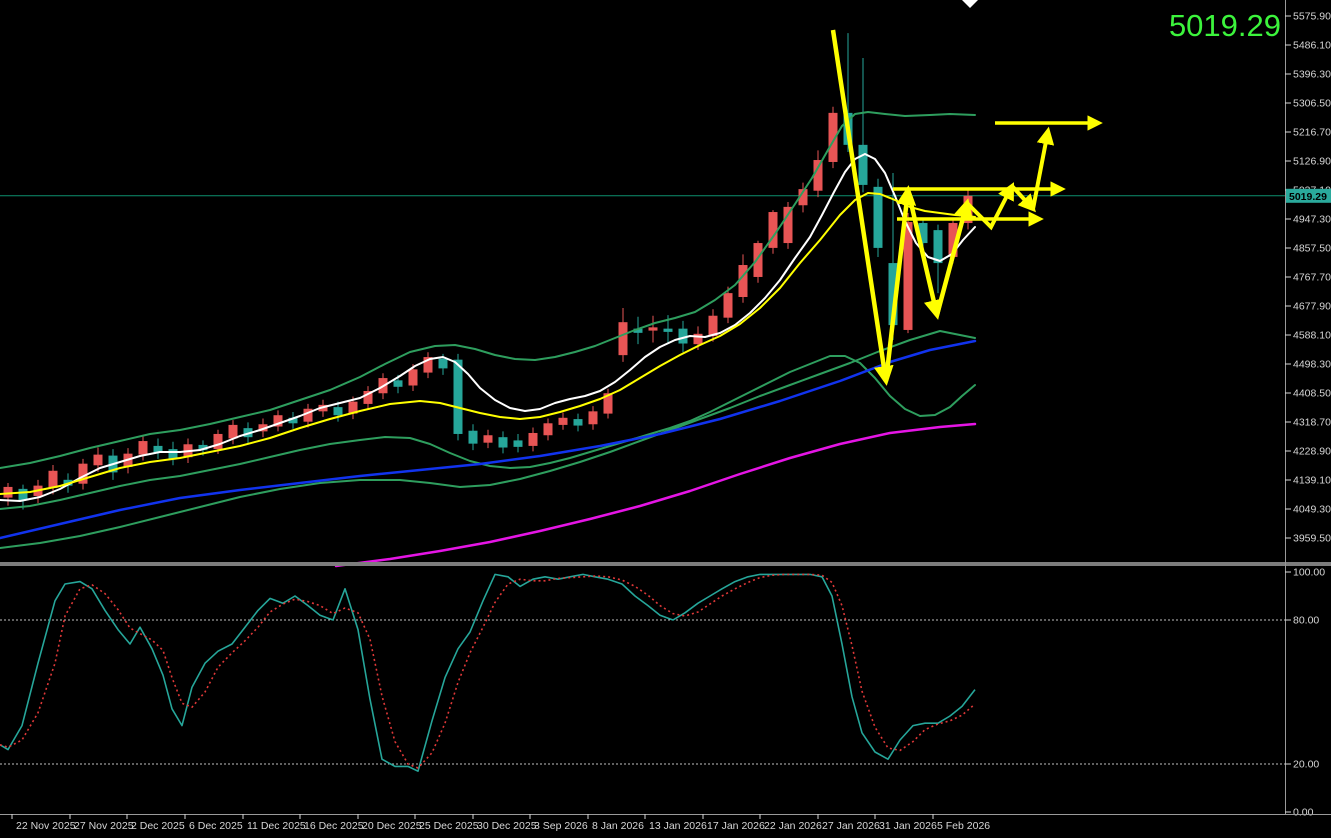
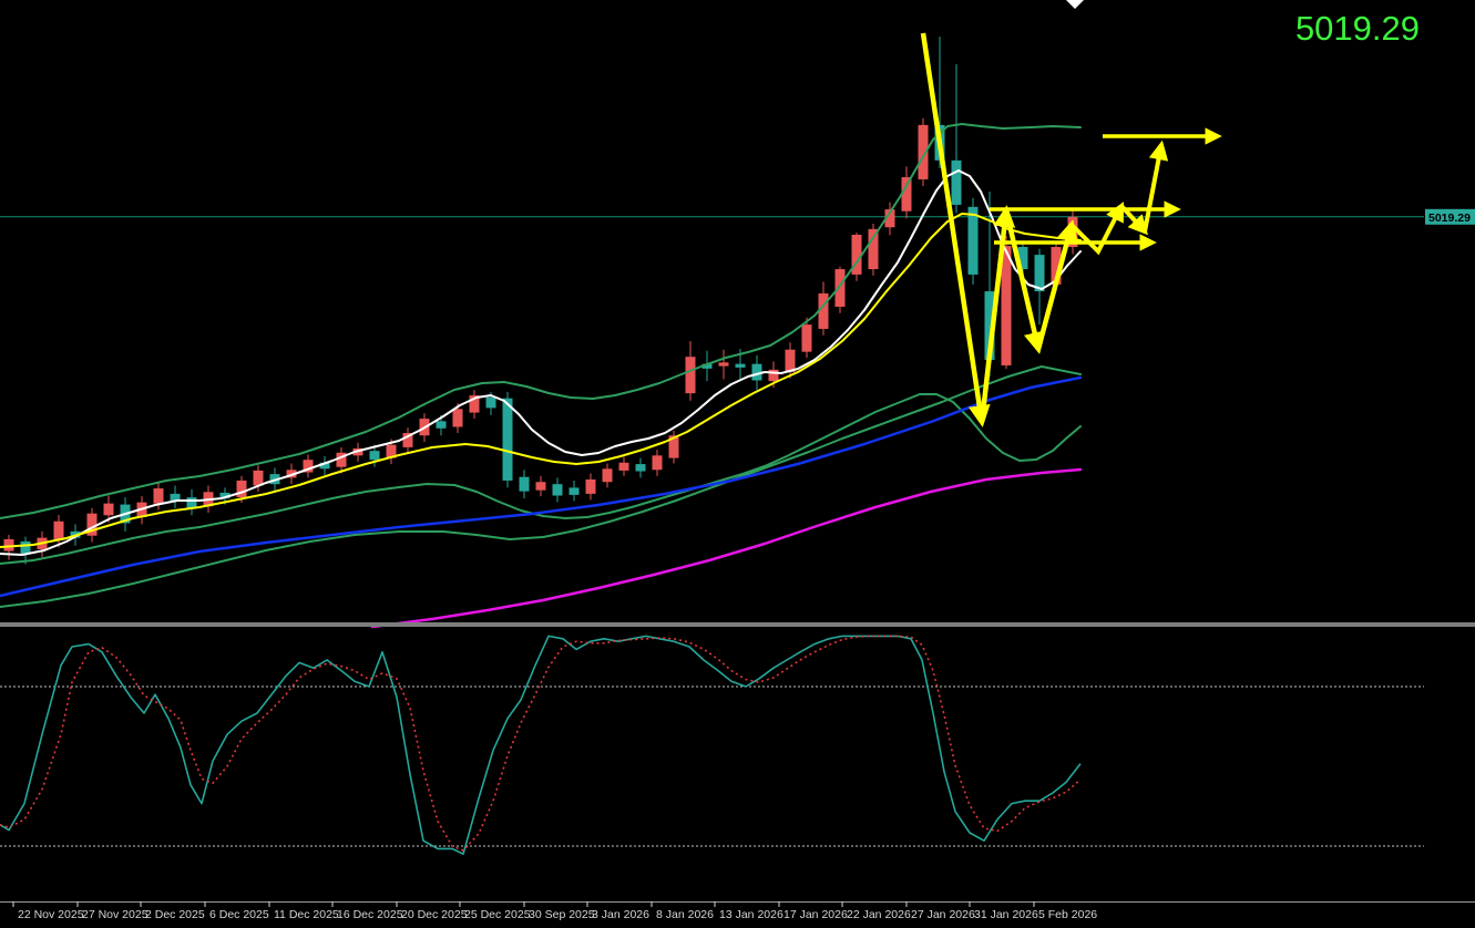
- 5575.90
- 5486.10
- 5396.30
- 5306.50
- 5216.70
- 5126.90
- 4947.30
- 4857.50
- 4767.70
- 4677.90
- 4588.10
- 4498.30
- 4408.50
- 4318.70
- 4228.90
- 4139.10
- 4049.30
- 3959.50
- 100.00
- 80.00
- 20.00
- 0.00
  22 Nov 2025
  27 Nov 2025
  2 Dec 2025
  6 Dec 2025
  11 Dec 2025
  16 Dec 2025
  20 Dec 2025
  25 Dec 2025
- 30 Dec 2025
+ 30 Sep 2025
- 3 Sep 2026
+ 3 Jan 2026
  8 Jan 2026
  13 Jan 2026
  17 Jan 2026
  22 Jan 2026
  27 Jan 2026
  31 Jan 2026
  5 Feb 2026
  5019.29
  5019.29
